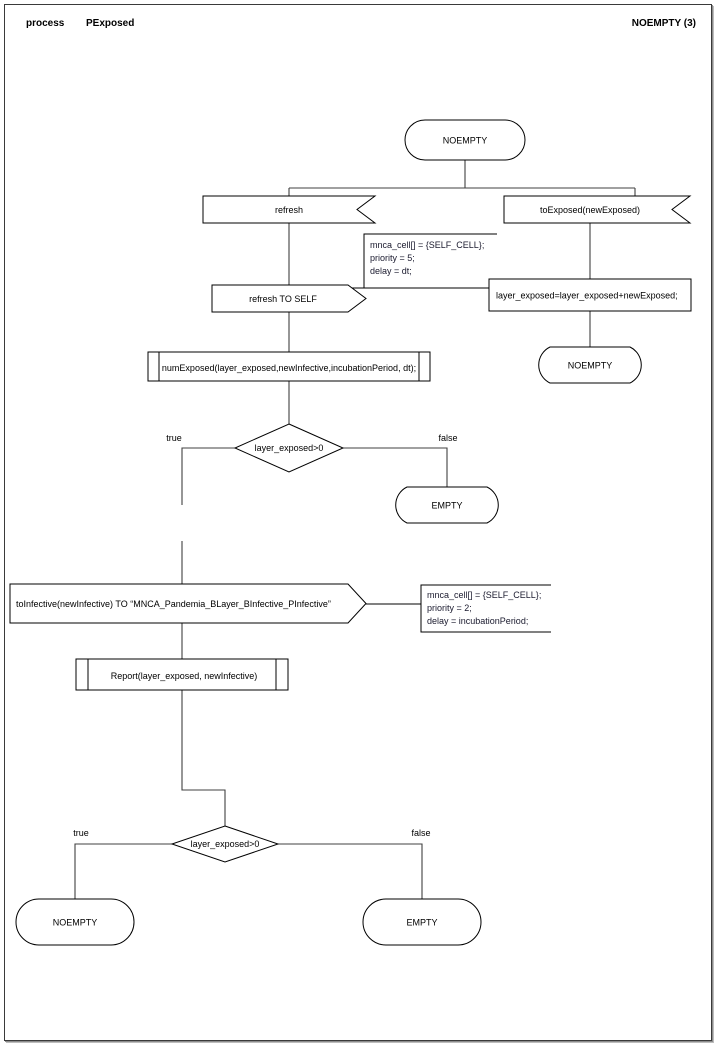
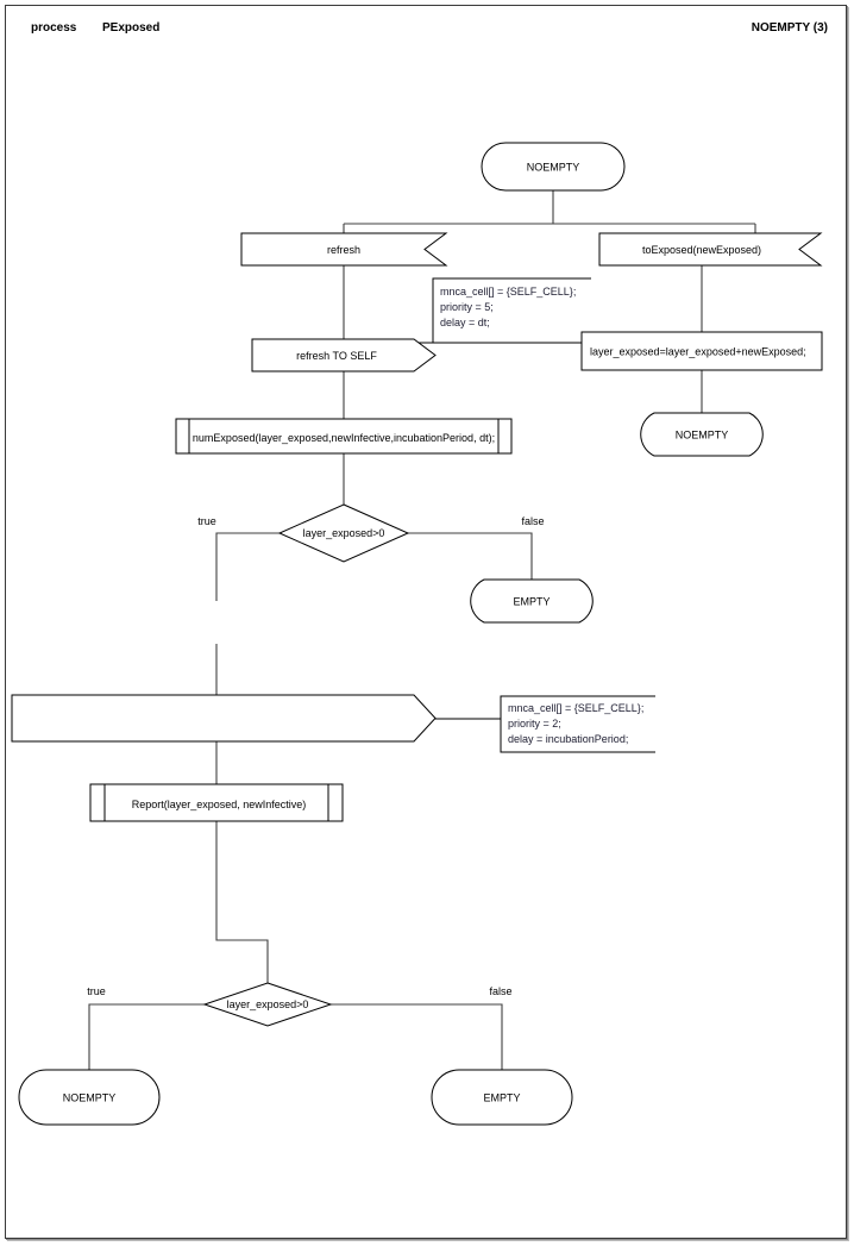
  process
  PExposed
  NOEMPTY (3)
  NOEMPTY
  refresh
  toExposed(newExposed)
  mnca_cell[] = {SELF_CELL};
  priority = 5;
  delay = dt;
  refresh TO SELF
  layer_exposed=layer_exposed+newExposed;
  NOEMPTY
  numExposed(layer_exposed,newInfective,incubationPeriod, dt);
  layer_exposed>0
  true
  false
  EMPTY
- toInfective(newInfective) TO “MNCA_Pandemia_BLayer_BInfective_PInfective”
  mnca_cell[] = {SELF_CELL};
  priority = 2;
  delay = incubationPeriod;
  Report(layer_exposed, newInfective)
  layer_exposed>0
  true
  false
  NOEMPTY
  EMPTY
